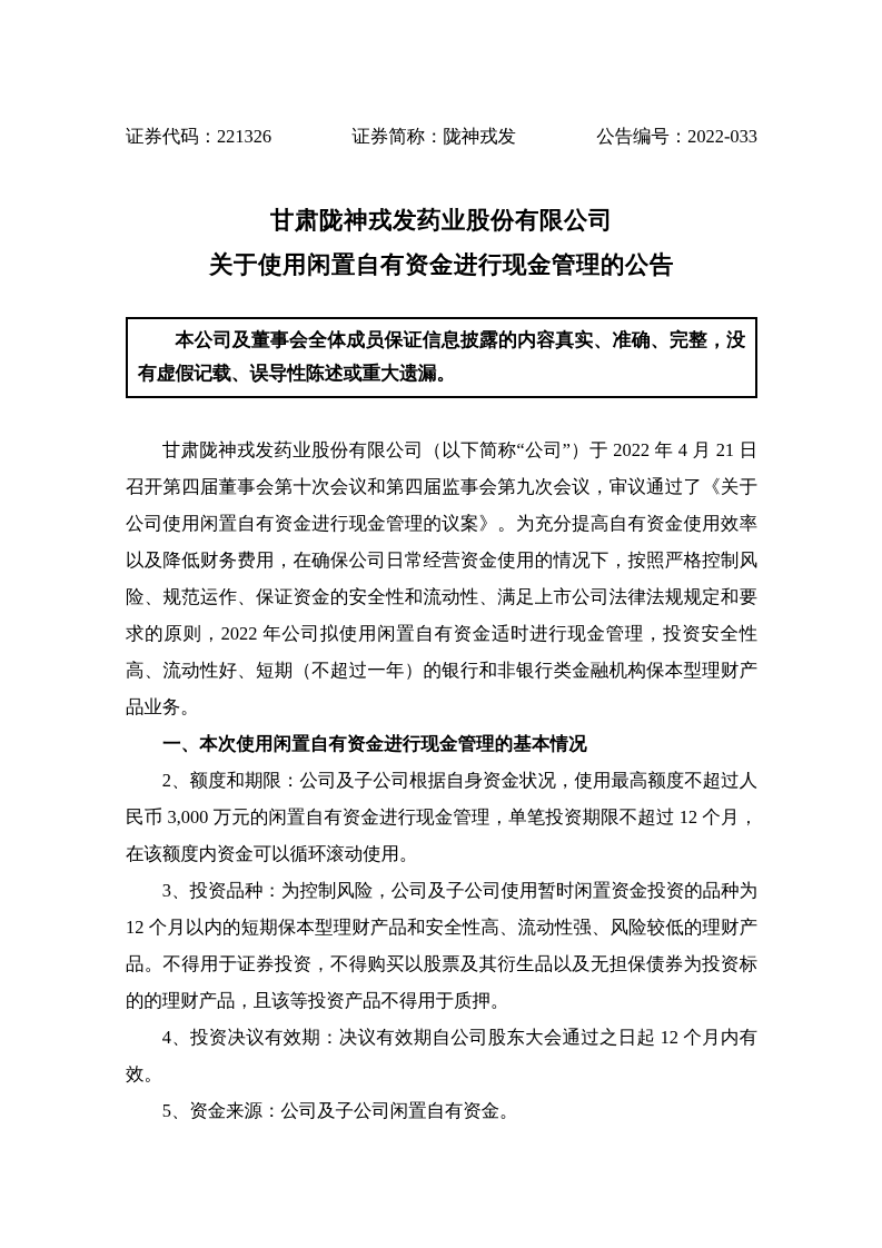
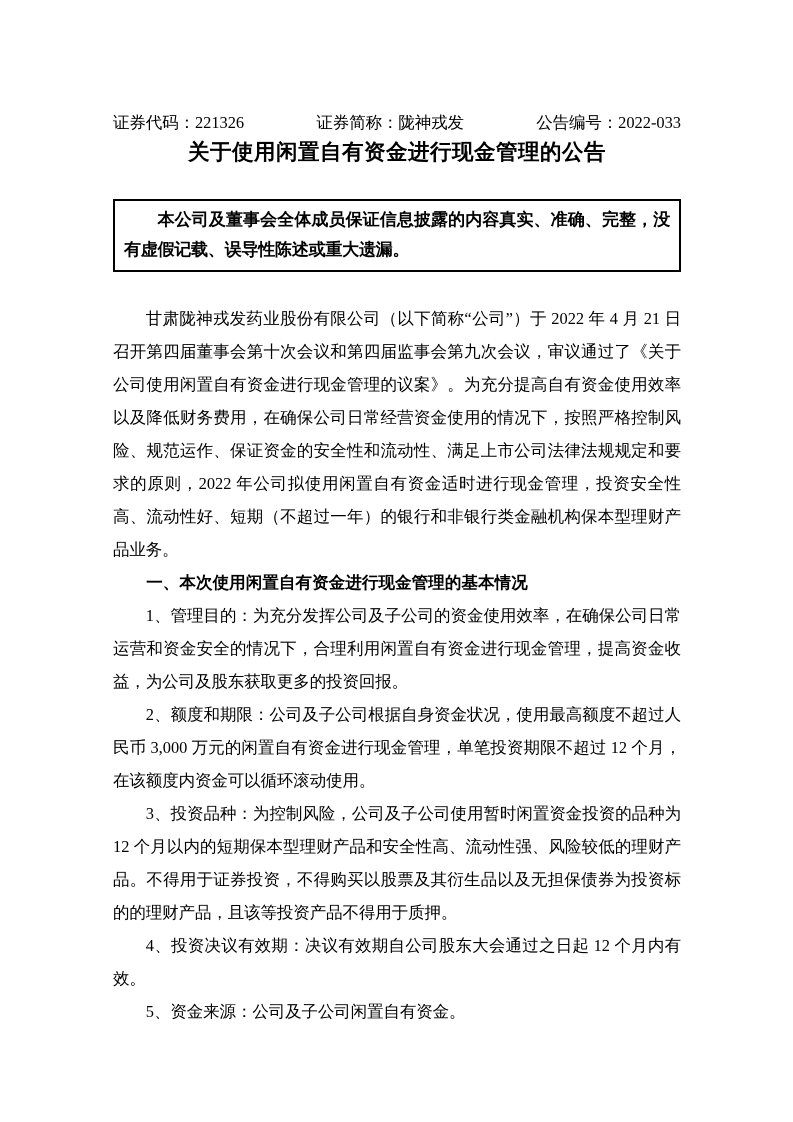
  证券代码：221326
  证券简称：陇神戎发
  公告编号：2022-033
- 甘肃陇神戎发药业股份有限公司
  关于使用闲置自有资金进行现金管理的公告
  本公司及董事会全体成员保证信息披露的内容真实、准确、完整，没有虚假记载、误导性陈述或重大遗漏。
  甘肃陇神戎发药业股份有限公司（以下简称“公司”）于 2022 年 4 月 21 日召开第四届董事会第十次会议和第四届监事会第九次会议，审议通过了《关于公司使用闲置自有资金进行现金管理的议案》。为充分提高自有资金使用效率以及降低财务费用，在确保公司日常经营资金使用的情况下，按照严格控制风险、规范运作、保证资金的安全性和流动性、满足上市公司法律法规规定和要求的原则，2022 年公司拟使用闲置自有资金适时进行现金管理，投资安全性高、流动性好、短期（不超过一年）的银行和非银行类金融机构保本型理财产品业务。
  一、本次使用闲置自有资金进行现金管理的基本情况
+ 1、管理目的：为充分发挥公司及子公司的资金使用效率，在确保公司日常运营和资金安全的情况下，合理利用闲置自有资金进行现金管理，提高资金收益，为公司及股东获取更多的投资回报。
  2、额度和期限：公司及子公司根据自身资金状况，使用最高额度不超过人民币 3,000 万元的闲置自有资金进行现金管理，单笔投资期限不超过 12 个月，在该额度内资金可以循环滚动使用。
  3、投资品种：为控制风险，公司及子公司使用暂时闲置资金投资的品种为 12 个月以内的短期保本型理财产品和安全性高、流动性强、风险较低的理财产品。不得用于证券投资，不得购买以股票及其衍生品以及无担保债券为投资标的的理财产品，且该等投资产品不得用于质押。
  4、投资决议有效期：决议有效期自公司股东大会通过之日起 12 个月内有效。
  5、资金来源：公司及子公司闲置自有资金。
